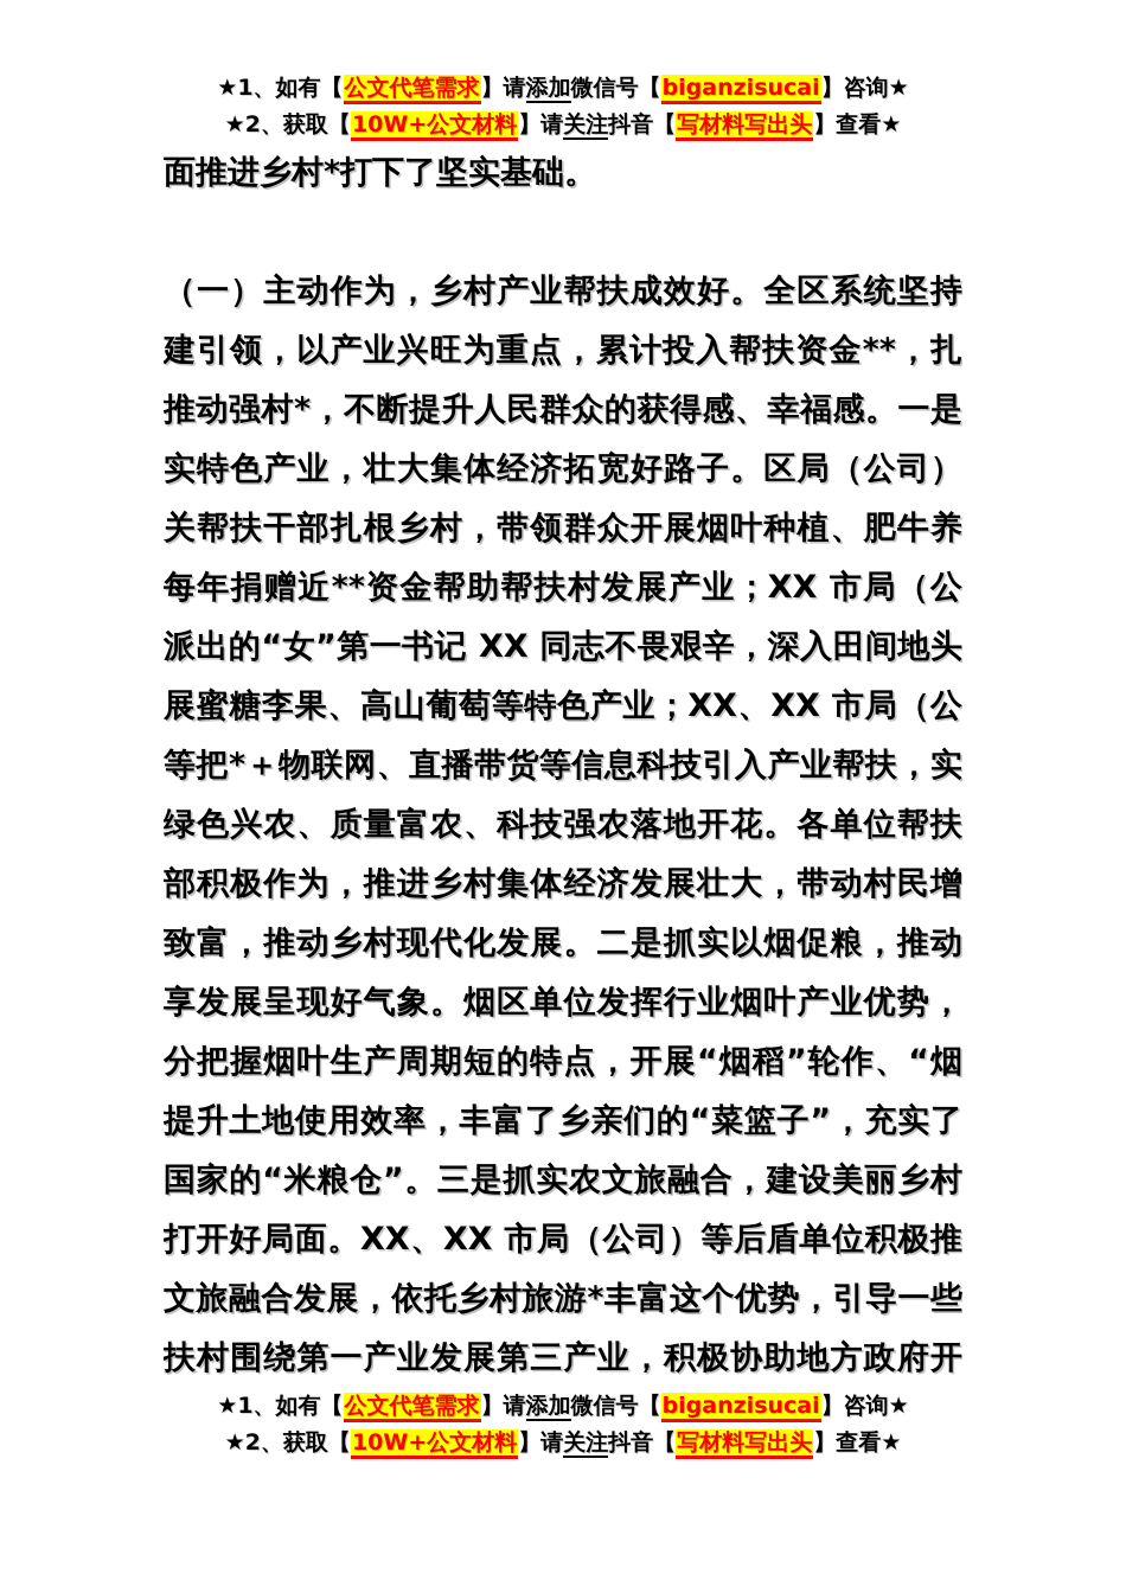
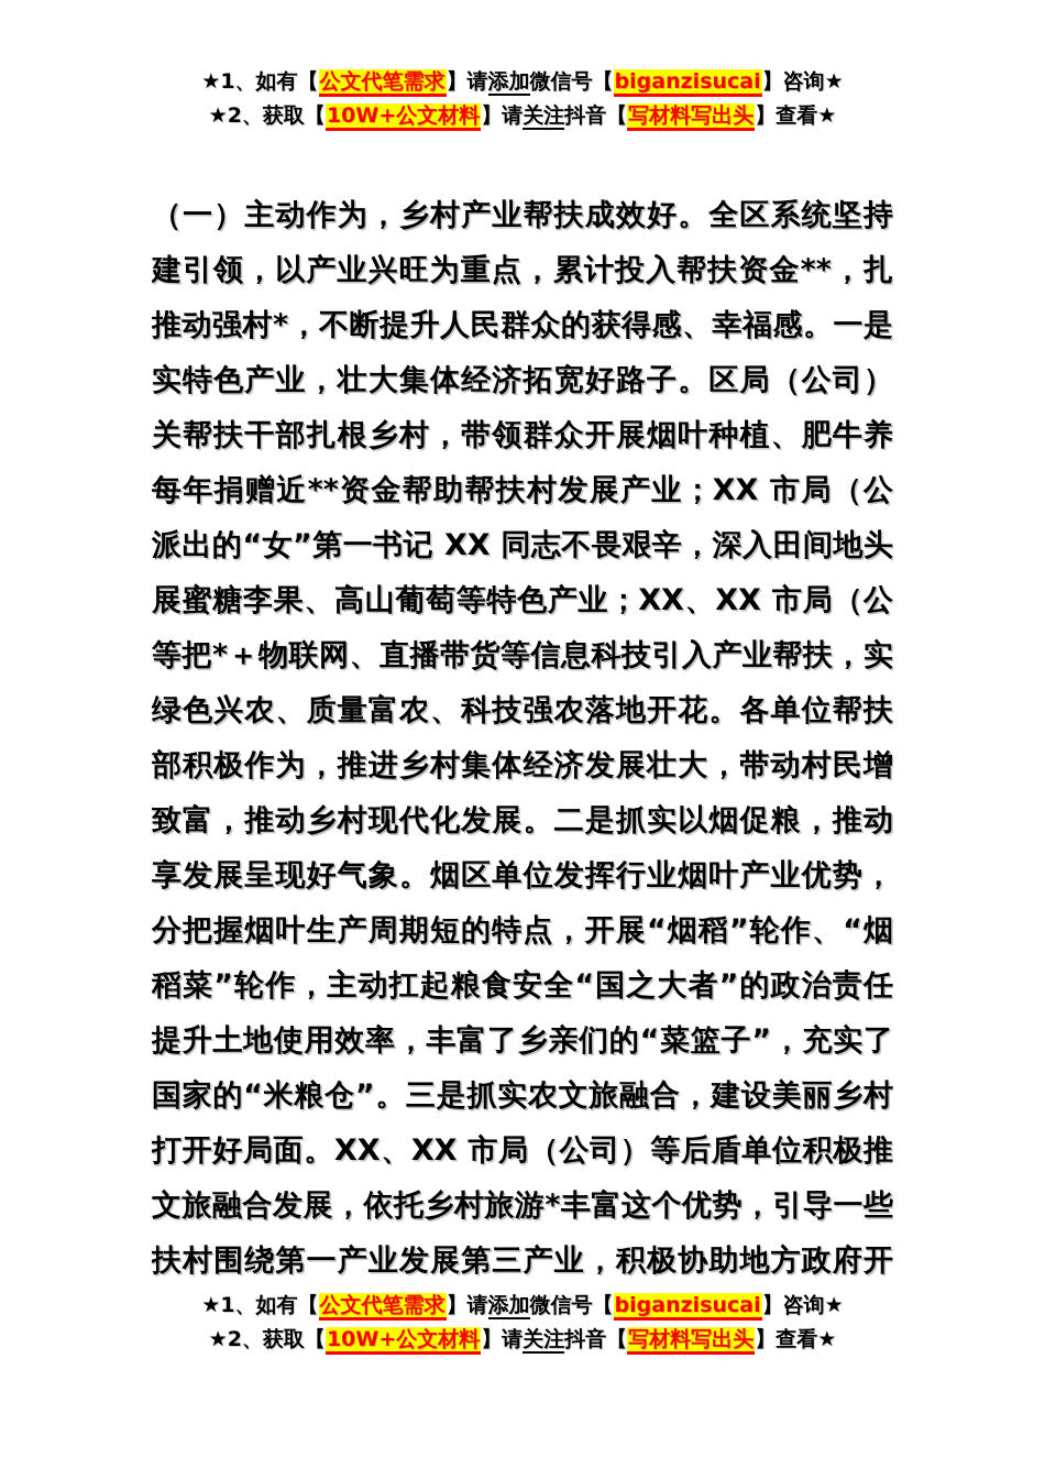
  ★1、如有【公文代笔需求】请添加微信号【biganzisucai】咨询★
  ★2、获取【10W+公文材料】请关注抖音【写材料写出头】查看★
- 面推进乡村*打下了坚实基础。
  （一）主动作为，乡村产业帮扶成效好。全区系统坚持
  建引领，以产业兴旺为重点，累计投入帮扶资金**，扎
  推动强村*，不断提升人民群众的获得感、幸福感。一是
  实特色产业，壮大集体经济拓宽好路子。区局（公司）
  关帮扶干部扎根乡村，带领群众开展烟叶种植、肥牛养
  每年捐赠近**资金帮助帮扶村发展产业；XX 市局（公
  派出的“女”第一书记 XX 同志不畏艰辛，深入田间地头
  展蜜糖李果、高山葡萄等特色产业；XX、XX 市局（公
  等把*＋物联网、直播带货等信息科技引入产业帮扶，实
  绿色兴农、质量富农、科技强农落地开花。各单位帮扶
  部积极作为，推进乡村集体经济发展壮大，带动村民增
  致富，推动乡村现代化发展。二是抓实以烟促粮，推动
  享发展呈现好气象。烟区单位发挥行业烟叶产业优势，
  分把握烟叶生产周期短的特点，开展“烟稻”轮作、“烟
+ 稻菜”轮作，主动扛起粮食安全“国之大者”的政治责任
  提升土地使用效率，丰富了乡亲们的“菜篮子”，充实了
  国家的“米粮仓”。三是抓实农文旅融合，建设美丽乡村
  打开好局面。XX、XX 市局（公司）等后盾单位积极推
  文旅融合发展，依托乡村旅游*丰富这个优势，引导一些
  扶村围绕第一产业发展第三产业，积极协助地方政府开
  ★1、如有【公文代笔需求】请添加微信号【biganzisucai】咨询★
  ★2、获取【10W+公文材料】请关注抖音【写材料写出头】查看★
